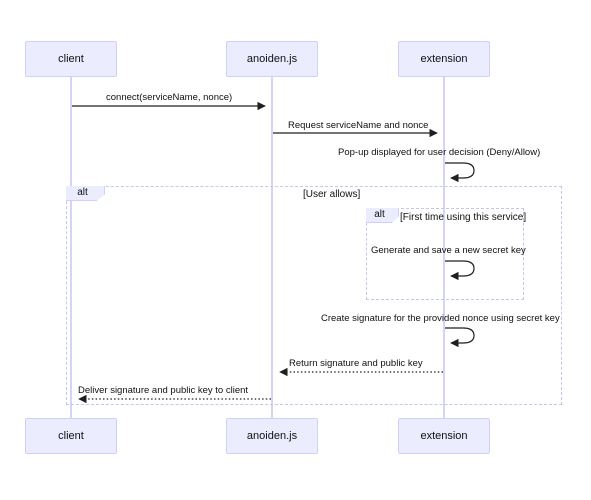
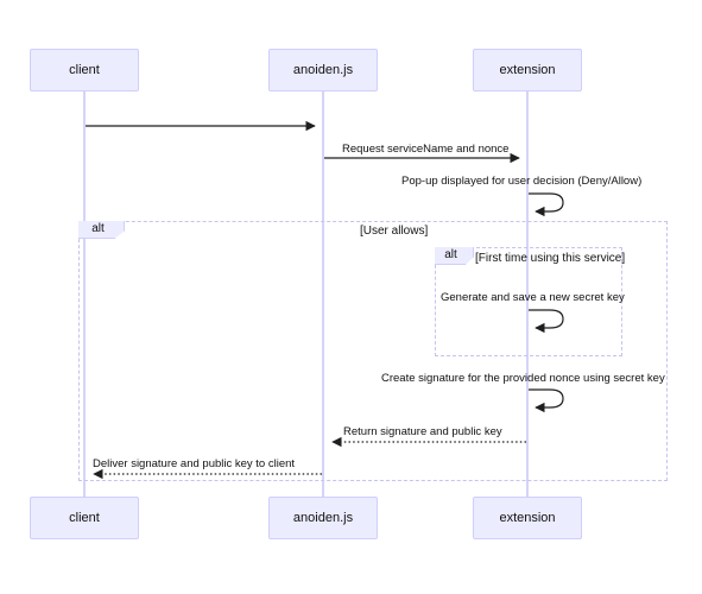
  alt
  [User allows]
  alt
  [First time using this service]
  client
  anoiden.js
  extension
  client
  anoiden.js
  extension
- connect(serviceName, nonce)
  Request serviceName and nonce
  Pop-up displayed for user decision (Deny/Allow)
  Generate and save a new secret key
  Create signature for the provided nonce using secret key
  Return signature and public key
  Deliver signature and public key to client
